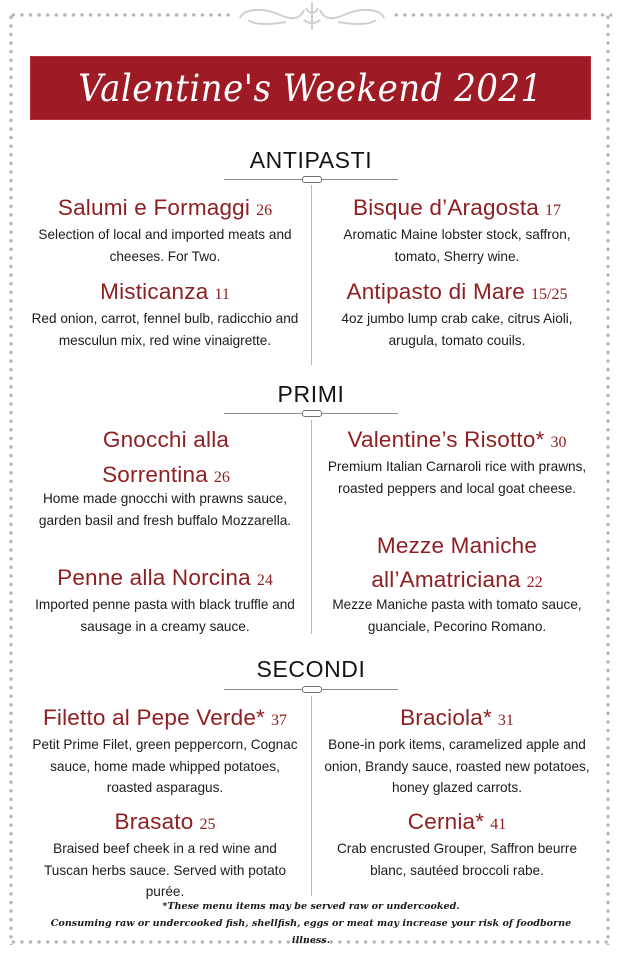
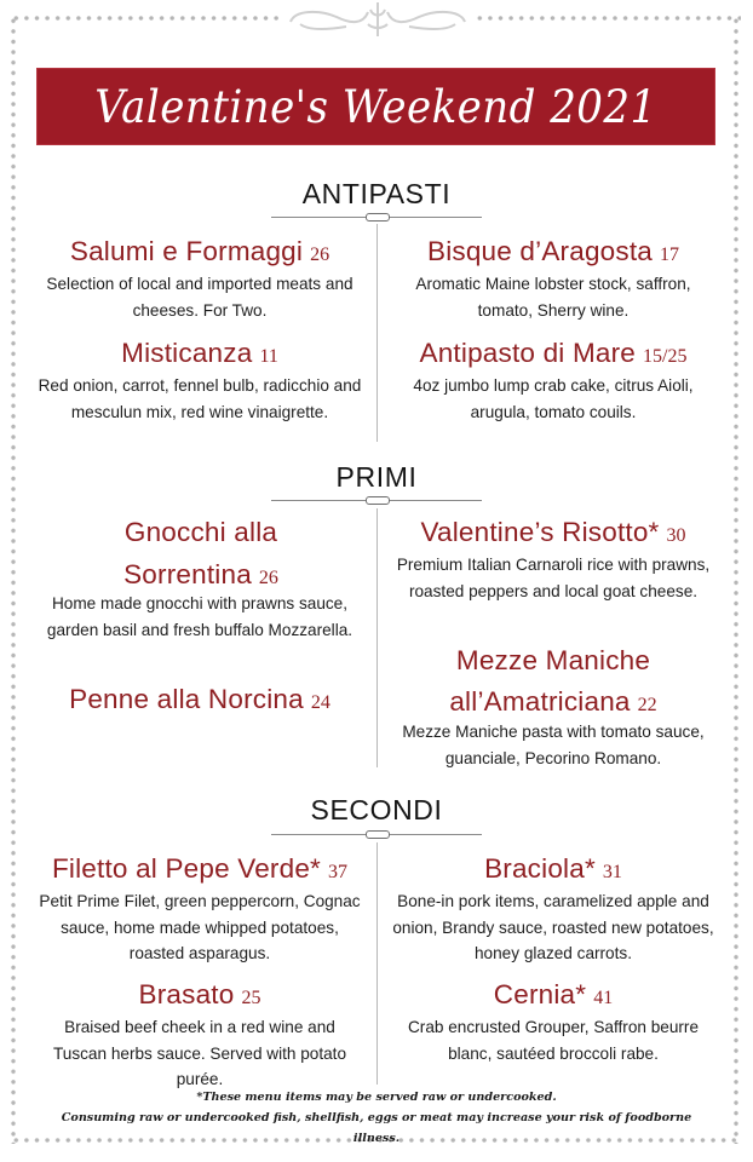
  Valentine's Weekend 2021
  ANTIPASTI
  Salumi e Formaggi 26
  Selection of local and imported meats and cheeses. For Two.
  Misticanza 11
  Red onion, carrot, fennel bulb, radicchio and mesculun mix, red wine vinaigrette.
  Bisque d’Aragosta 17
  Aromatic Maine lobster stock, saffron, tomato, Sherry wine.
  Antipasto di Mare 15/25
  4oz jumbo lump crab cake, citrus Aioli, arugula, tomato couils.
  PRIMI
  Gnocchi alla Sorrentina 26
  Home made gnocchi with prawns sauce, garden basil and fresh buffalo Mozzarella.
  Penne alla Norcina 24
- Imported penne pasta with black truffle and sausage in a creamy sauce.
  Valentine’s Risotto* 30
  Premium Italian Carnaroli rice with prawns, roasted peppers and local goat cheese.
  Mezze Maniche all’Amatriciana 22
  Mezze Maniche pasta with tomato sauce, guanciale, Pecorino Romano.
  SECONDI
  Filetto al Pepe Verde* 37
  Petit Prime Filet, green peppercorn, Cognac sauce, home made whipped potatoes, roasted asparagus.
  Brasato 25
  Braised beef cheek in a red wine and Tuscan herbs sauce. Served with potato purée.
  Braciola* 31
  Bone-in pork items, caramelized apple and onion, Brandy sauce, roasted new potatoes, honey glazed carrots.
  Cernia* 41
  Crab encrusted Grouper, Saffron beurre blanc, sautéed broccoli rabe.
  *These menu items may be served raw or undercooked.
  Consuming raw or undercooked fish, shellfish, eggs or meat may increase your risk of foodborne illness.
